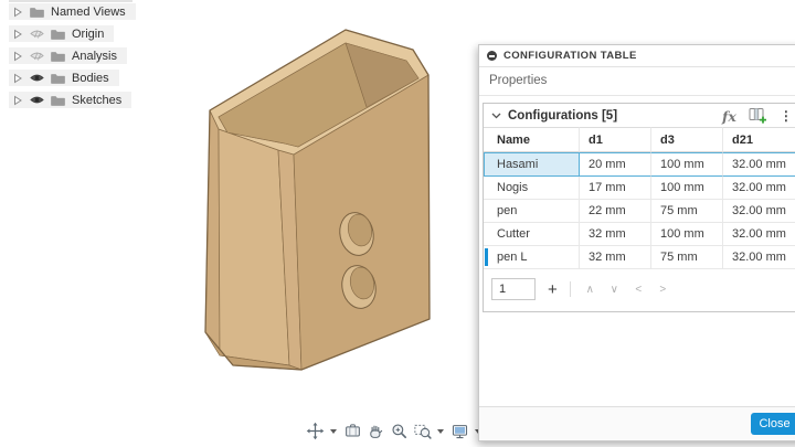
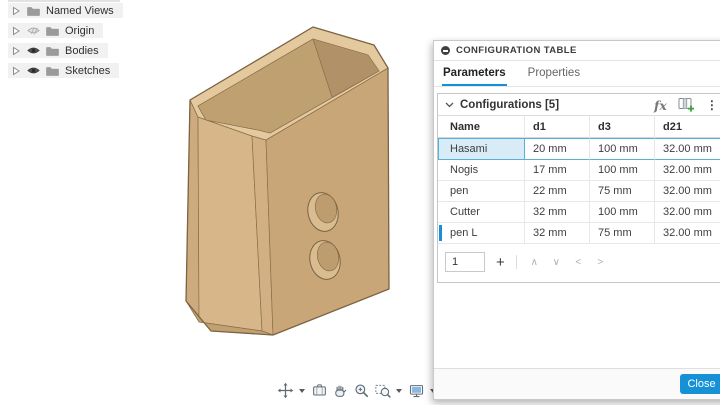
  Named Views
  Origin
- Analysis
  Bodies
  Sketches
  CONFIGURATION TABLE
+ Parameters
  Properties
  Configurations [5]
  fx
  ⋮
  Name	d1	d3	d21
  Hasami	20 mm	100 mm	32.00 mm
  Nogis	17 mm	100 mm	32.00 mm
  pen	22 mm	75 mm	32.00 mm
  Cutter	32 mm	100 mm	32.00 mm
  pen L	32 mm	75 mm	32.00 mm
  1
  +
  ∧
  ∨
  <
  >
  Close
